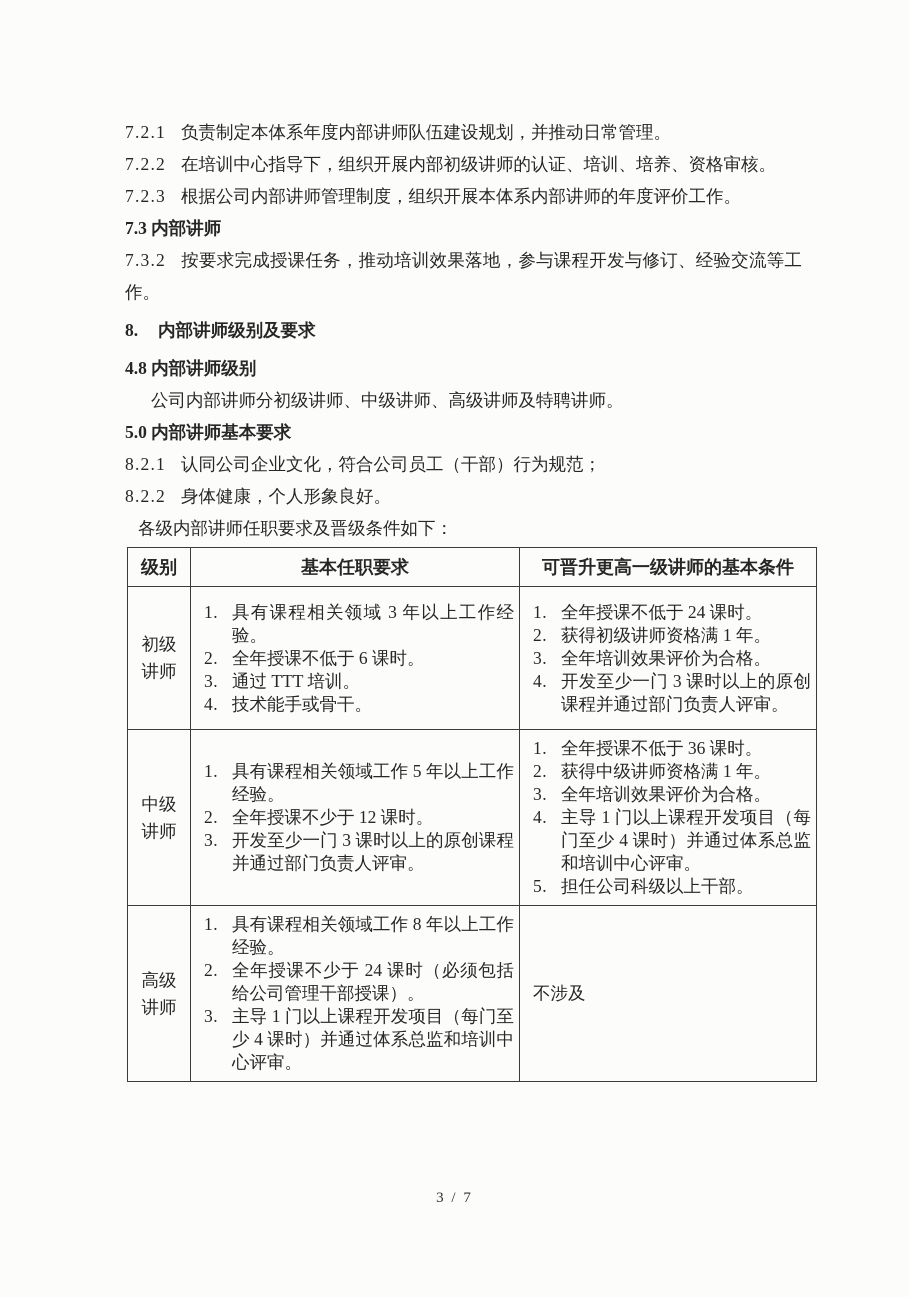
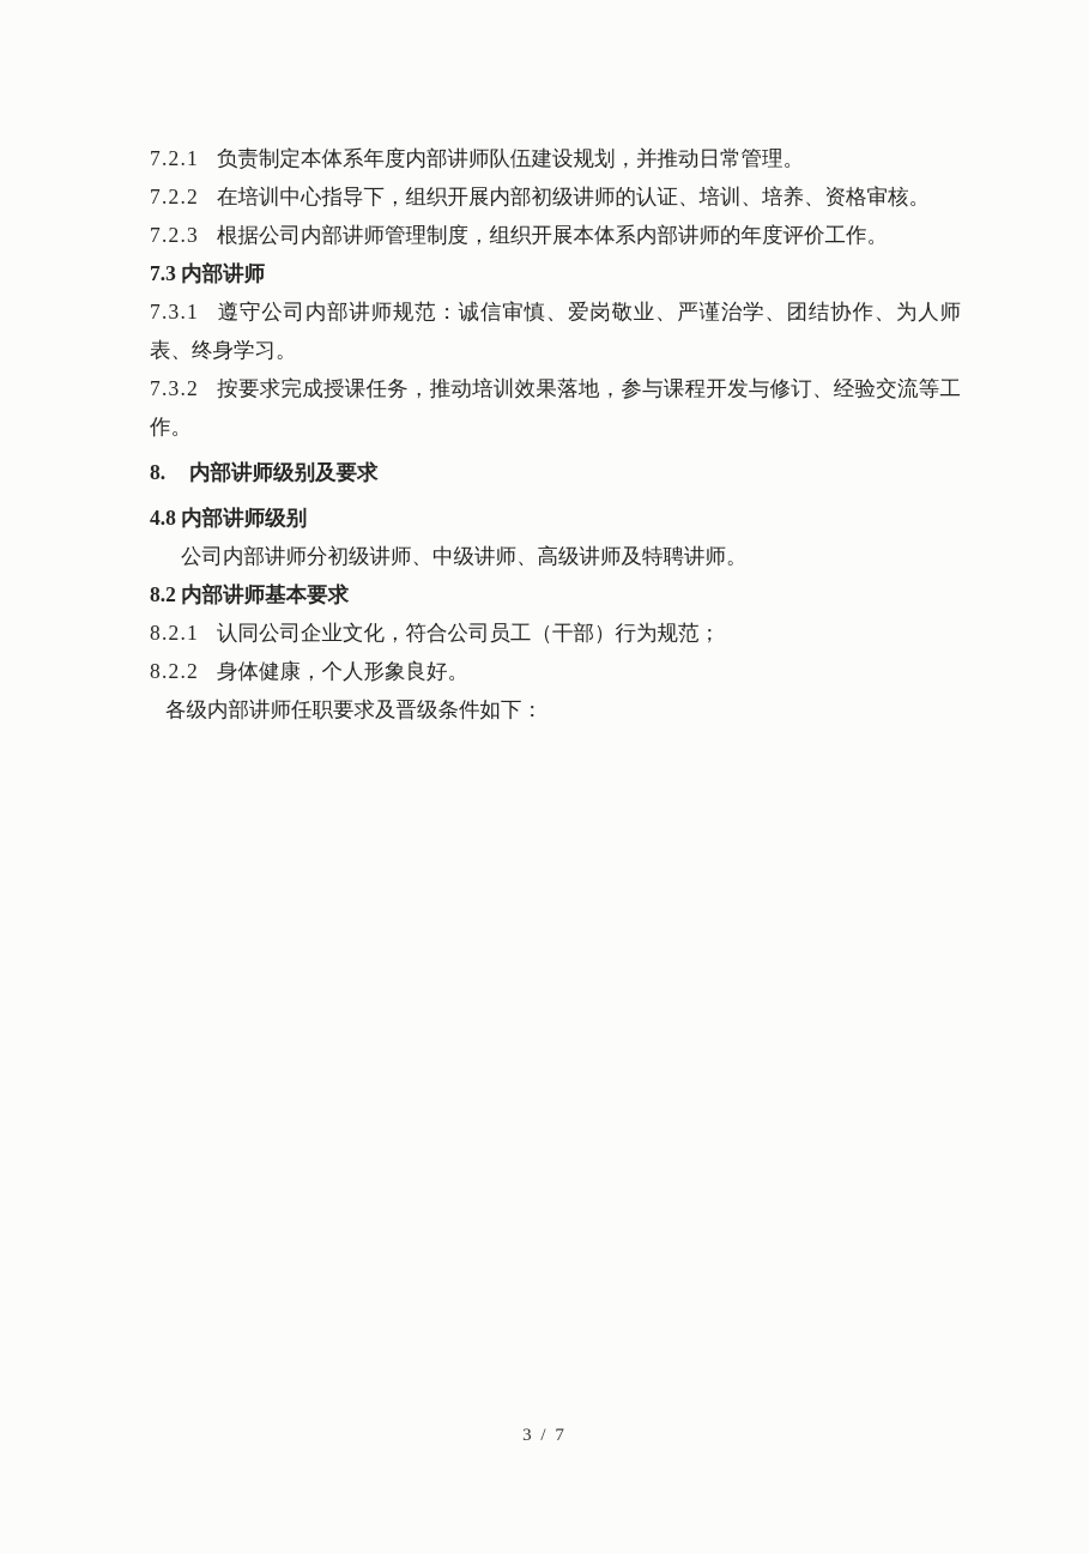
  7.2.1 负责制定本体系年度内部讲师队伍建设规划，并推动日常管理。
  7.2.2 在培训中心指导下，组织开展内部初级讲师的认证、培训、培养、资格审核。
  7.2.3 根据公司内部讲师管理制度，组织开展本体系内部讲师的年度评价工作。
  7.3 内部讲师
+ 7.3.1 遵守公司内部讲师规范：诚信审慎、爱岗敬业、严谨治学、团结协作、为人师表、终身学习。
  7.3.2 按要求完成授课任务，推动培训效果落地，参与课程开发与修订、经验交流等工作。
  8. 内部讲师级别及要求
  4.8 内部讲师级别
  公司内部讲师分初级讲师、中级讲师、高级讲师及特聘讲师。
- 5.0 内部讲师基本要求
+ 8.2 内部讲师基本要求
  8.2.1 认同公司企业文化，符合公司员工（干部）行为规范；
  8.2.2 身体健康，个人形象良好。
  各级内部讲师任职要求及晋级条件如下：
- 级别	基本任职要求	可晋升更高一级讲师的基本条件
- 初级 讲师	1. 具有课程相关领域 3 年以上工作经验。 2. 全年授课不低于 6 课时。 3. 通过 TTT 培训。 4. 技术能手或骨干。	1. 全年授课不低于 24 课时。 2. 获得初级讲师资格满 1 年。 3. 全年培训效果评价为合格。 4. 开发至少一门 3 课时以上的原创课程并通过部门负责人评审。
- 中级 讲师	1. 具有课程相关领域工作 5 年以上工作经验。 2. 全年授课不少于 12 课时。 3. 开发至少一门 3 课时以上的原创课程并通过部门负责人评审。	1. 全年授课不低于 36 课时。 2. 获得中级讲师资格满 1 年。 3. 全年培训效果评价为合格。 4. 主导 1 门以上课程开发项目（每门至少 4 课时）并通过体系总监和培训中心评审。 5. 担任公司科级以上干部。
- 高级 讲师	1. 具有课程相关领域工作 8 年以上工作经验。 2. 全年授课不少于 24 课时（必须包括给公司管理干部授课）。 3. 主导 1 门以上课程开发项目（每门至少 4 课时）并通过体系总监和培训中心评审。	不涉及
  3 / 7
